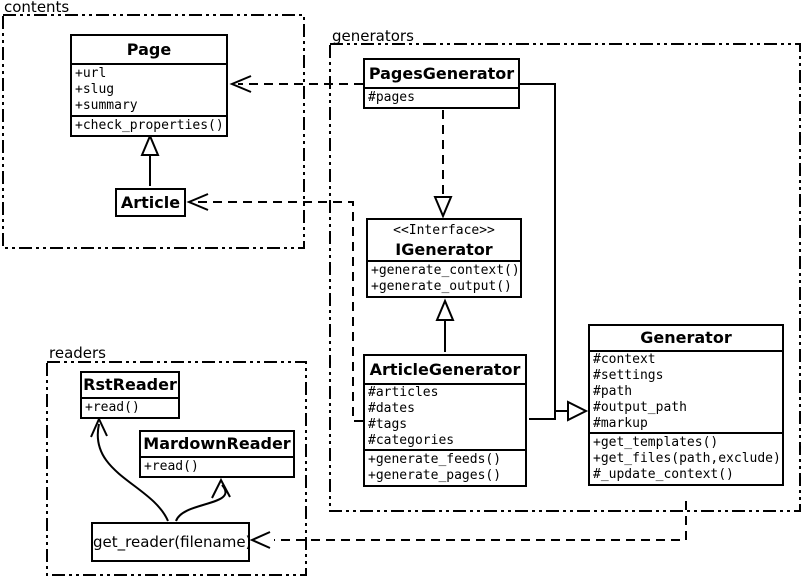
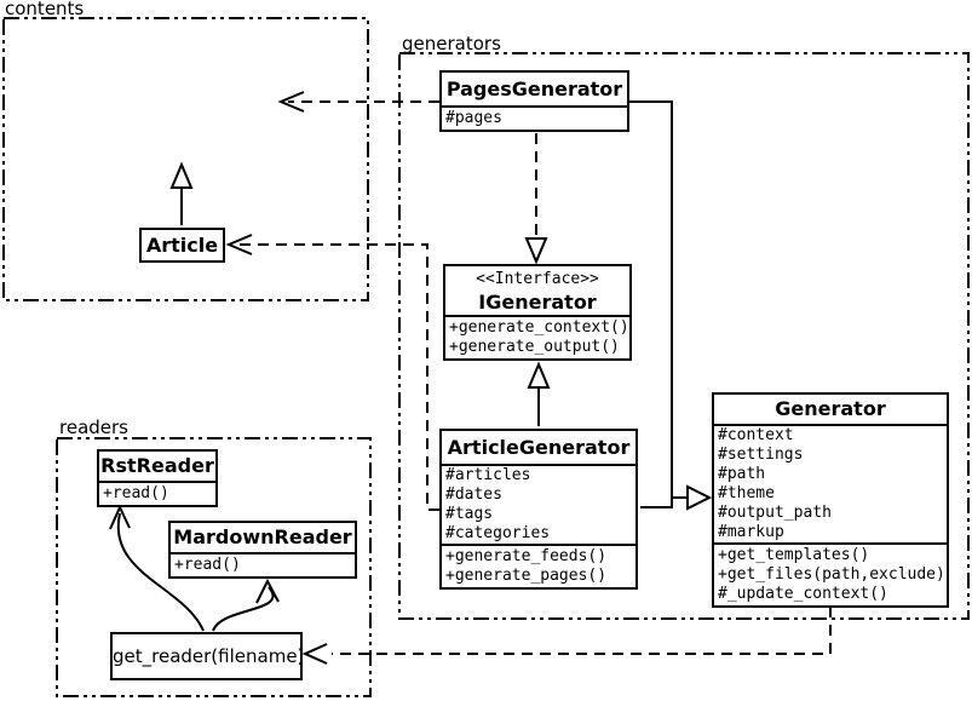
  contents
  generators
  readers
- Page
- +url
- +slug
- +summary
- +check_properties()
  Article
  PagesGenerator
  #pages
  <<Interface>>
  IGenerator
  +generate_context()
  +generate_output()
  ArticleGenerator
  #articles
  #dates
  #tags
  #categories
  +generate_feeds()
  +generate_pages()
  Generator
  #context
  #settings
  #path
+ #theme
  #output_path
  #markup
  +get_templates()
  +get_files(path,exclude)
  #_update_context()
  RstReader
  +read()
  MardownReader
  +read()
  get_reader(filename)
